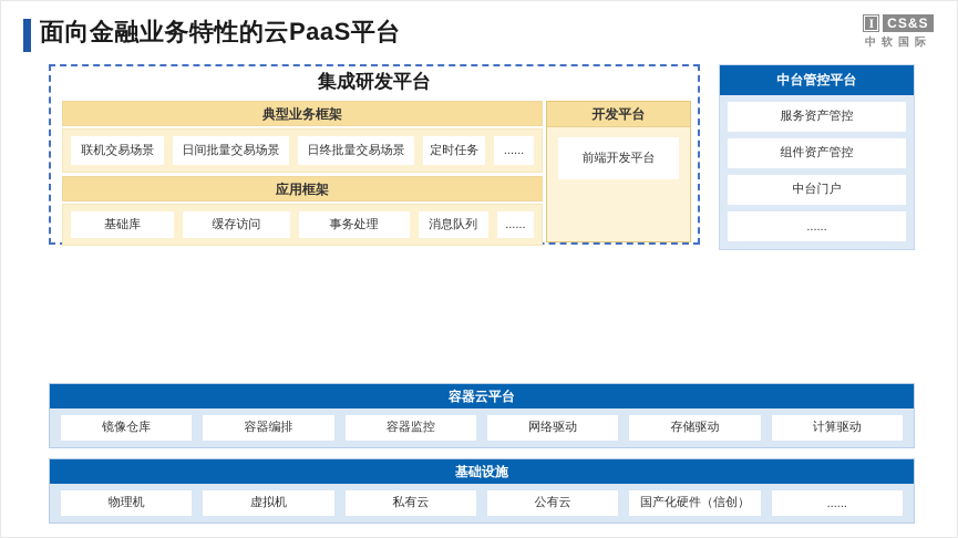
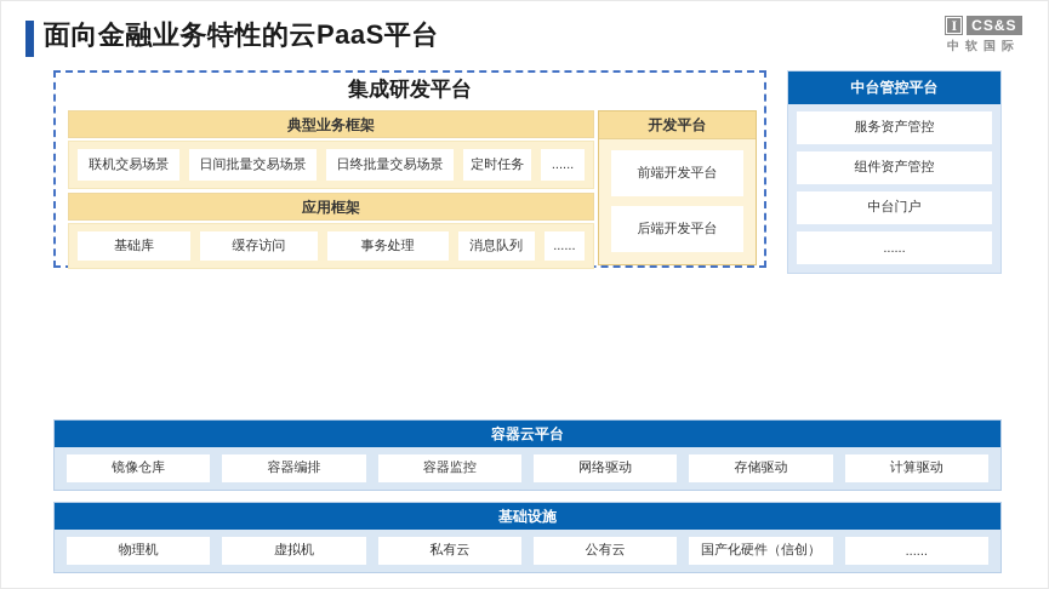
  面向金融业务特性的云PaaS平台
  I
  CS&S
  中软国际
  集成研发平台
  典型业务框架
  联机交易场景
  日间批量交易场景
  日终批量交易场景
  定时任务
  ......
  应用框架
  基础库
  缓存访问
  事务处理
  消息队列
  ......
  开发平台
  前端开发平台
+ 后端开发平台
  中台管控平台
  服务资产管控
  组件资产管控
  中台门户
  ......
  容器云平台
  镜像仓库
  容器编排
  容器监控
  网络驱动
  存储驱动
  计算驱动
  基础设施
  物理机
  虚拟机
  私有云
  公有云
  国产化硬件（信创）
  ......
